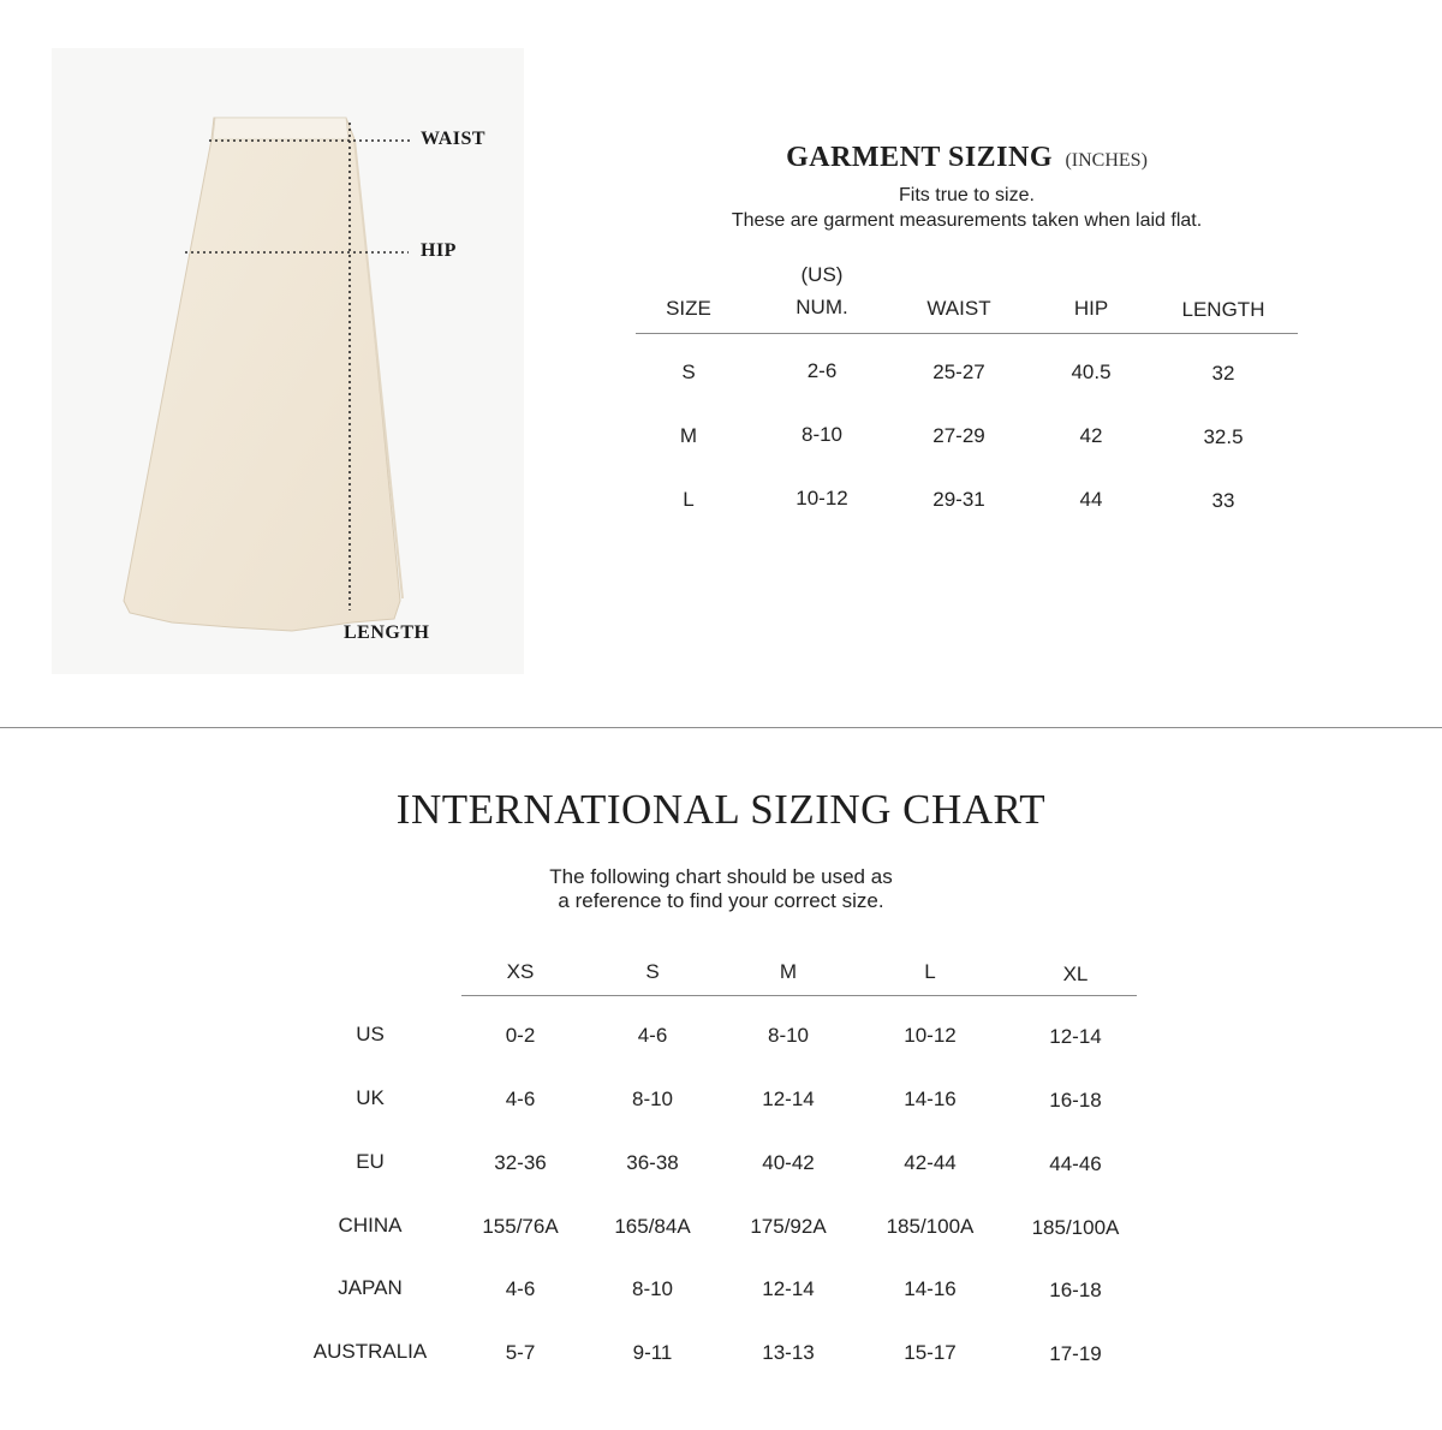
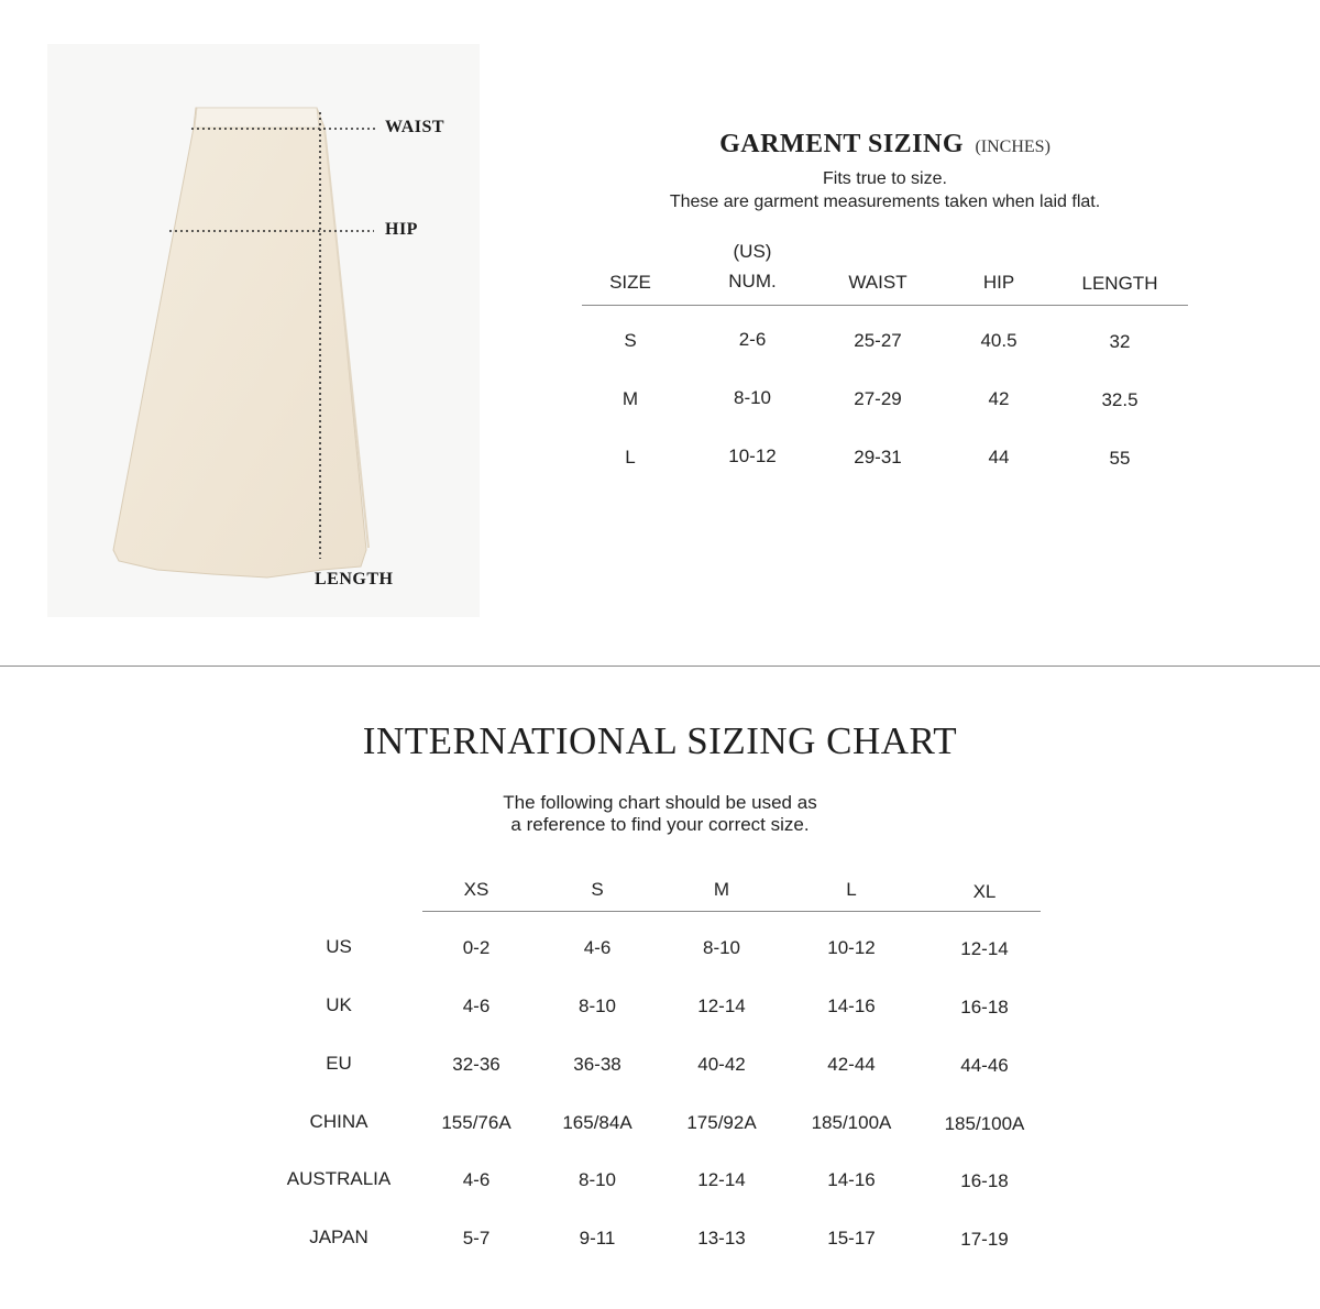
  WAIST
  HIP
  LENGTH
  GARMENT SIZING (INCHES)
  Fits true to size.
  These are garment measurements taken when laid flat.
  (US)
  SIZE
  NUM.
  WAIST
  HIP
  LENGTH
  S
  2-6
  25-27
  40.5
  32
  M
  8-10
  27-29
  42
  32.5
  L
  10-12
  29-31
  44
- 33
+ 55
  INTERNATIONAL SIZING CHART
  The following chart should be used as
  a reference to find your correct size.
  XS
  S
  M
  L
  XL
  US
  0-2
  4-6
  8-10
  10-12
  12-14
  UK
  4-6
  8-10
  12-14
  14-16
  16-18
  EU
  32-36
  36-38
  40-42
  42-44
  44-46
  CHINA
  155/76A
  165/84A
  175/92A
  185/100A
  185/100A
- JAPAN
+ AUSTRALIA
  4-6
  8-10
  12-14
  14-16
  16-18
- AUSTRALIA
+ JAPAN
  5-7
  9-11
  13-13
  15-17
  17-19
